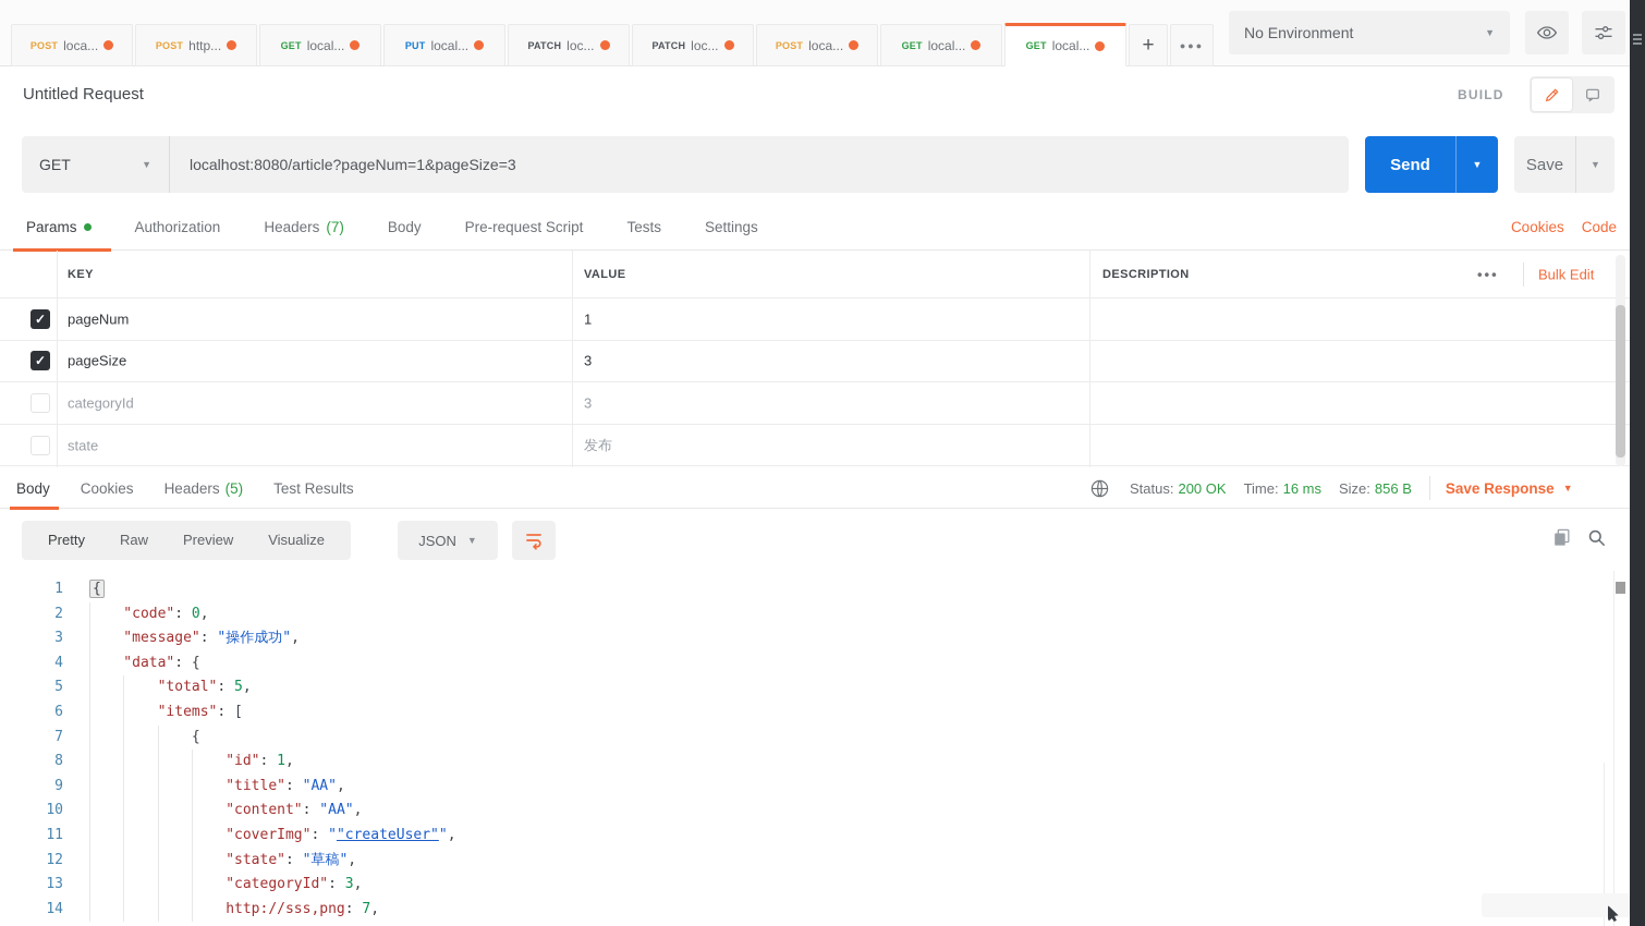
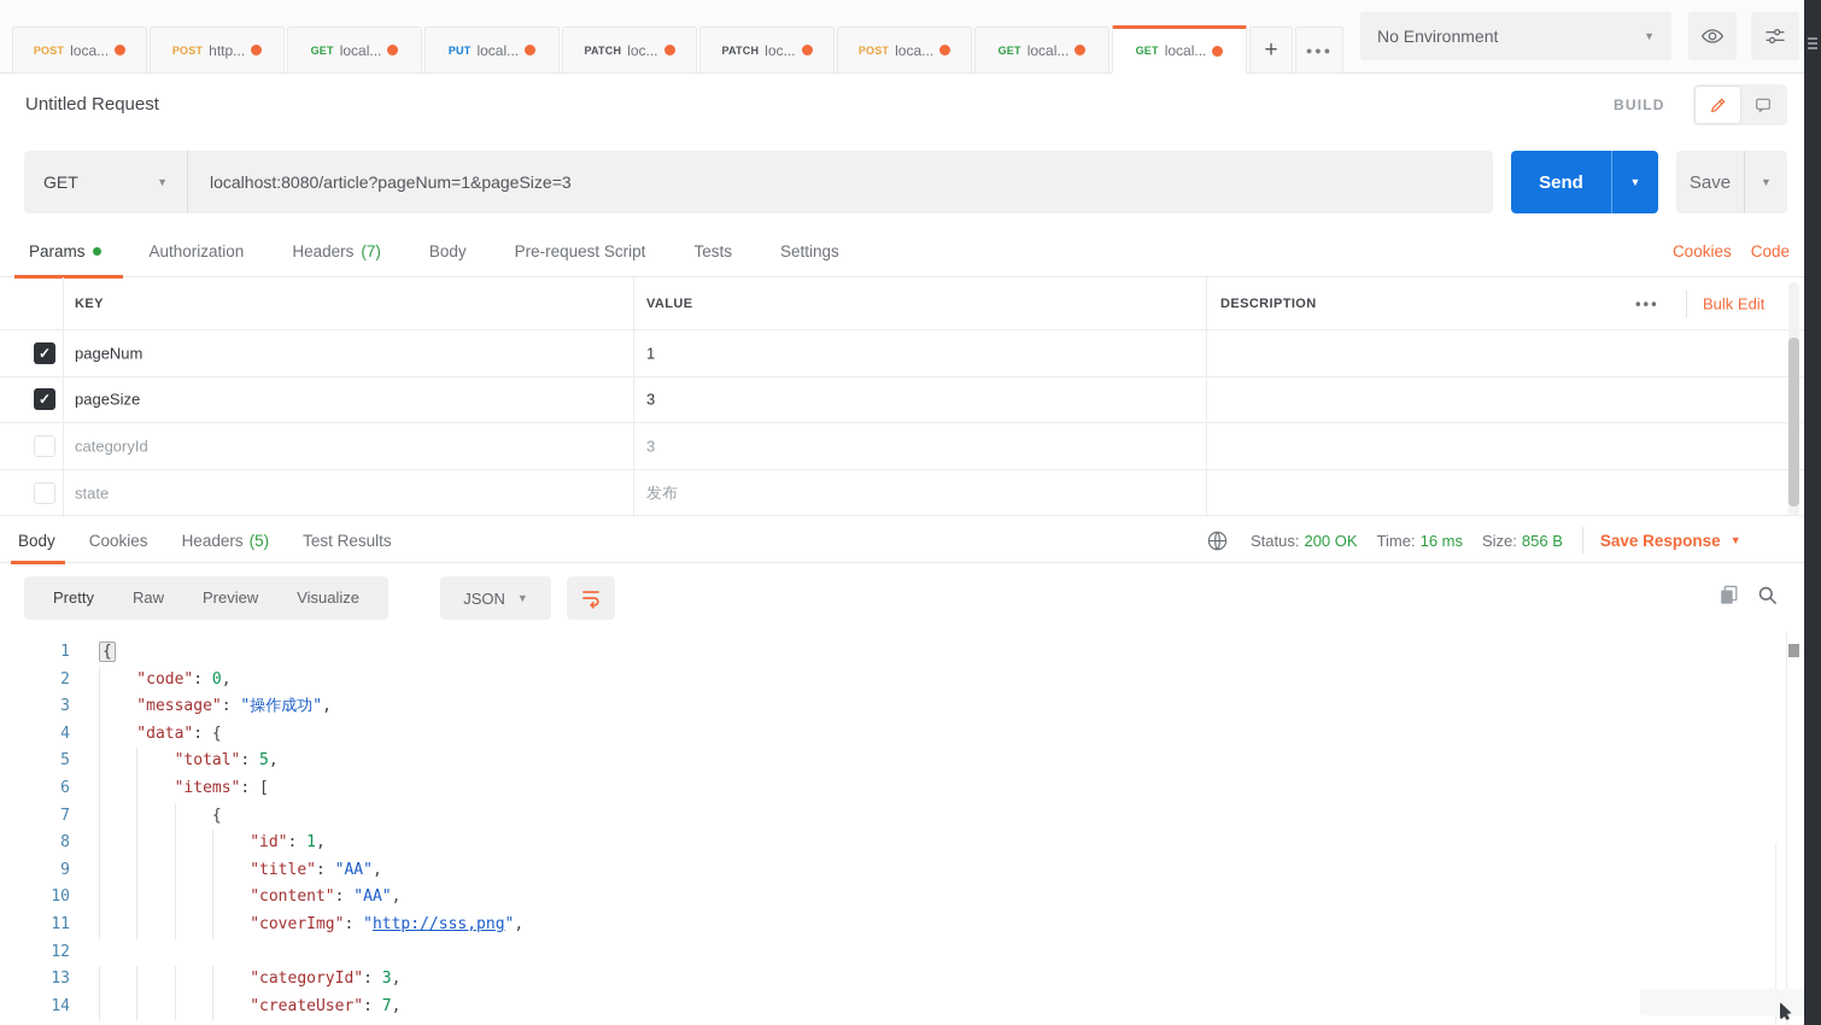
  POST
  loca...
  POST
  http...
  GET
  local...
  PUT
  local...
  PATCH
  loc...
  PATCH
  loc...
  POST
  loca...
  GET
  local...
  GET
  local...
  +
  ●●●
  No Environment
  ▼
  Untitled Request
  BUILD
  GET
  ▼
  localhost:8080/article?pageNum=1&pageSize=3
  Send
  ▼
  Save
  ▼
  Params
  Authorization
  Headers
  (7)
  Body
  Pre-request Script
  Tests
  Settings
  Cookies
  Code
  KEY
  VALUE
  DESCRIPTION
  •••
  Bulk Edit
  ✓
  pageNum
  1
  ✓
  pageSize
  3
  categoryId
  3
  state
  发布
  Body
  Cookies
  Headers
  (5)
  Test Results
  Status:
  200 OK
  Time:
  16 ms
  Size:
  856 B
  Save Response
  ▼
  Pretty
  Raw
  Preview
  Visualize
  JSON
  ▼
  1
  {
  2
  "code": 0,
  3
  "message": "操作成功",
  4
  "data": {
  5
  "total": 5,
  6
  "items": [
  7
  {
  8
  "id": 1,
  9
  "title": "AA",
  10
  "content": "AA",
  11
- "coverImg": ""createUser"",
+ "coverImg": "http://sss,png",
  12
- "state": "草稿",
  13
  "categoryId": 3,
  14
- http://sss,png: 7,
+ "createUser": 7,
